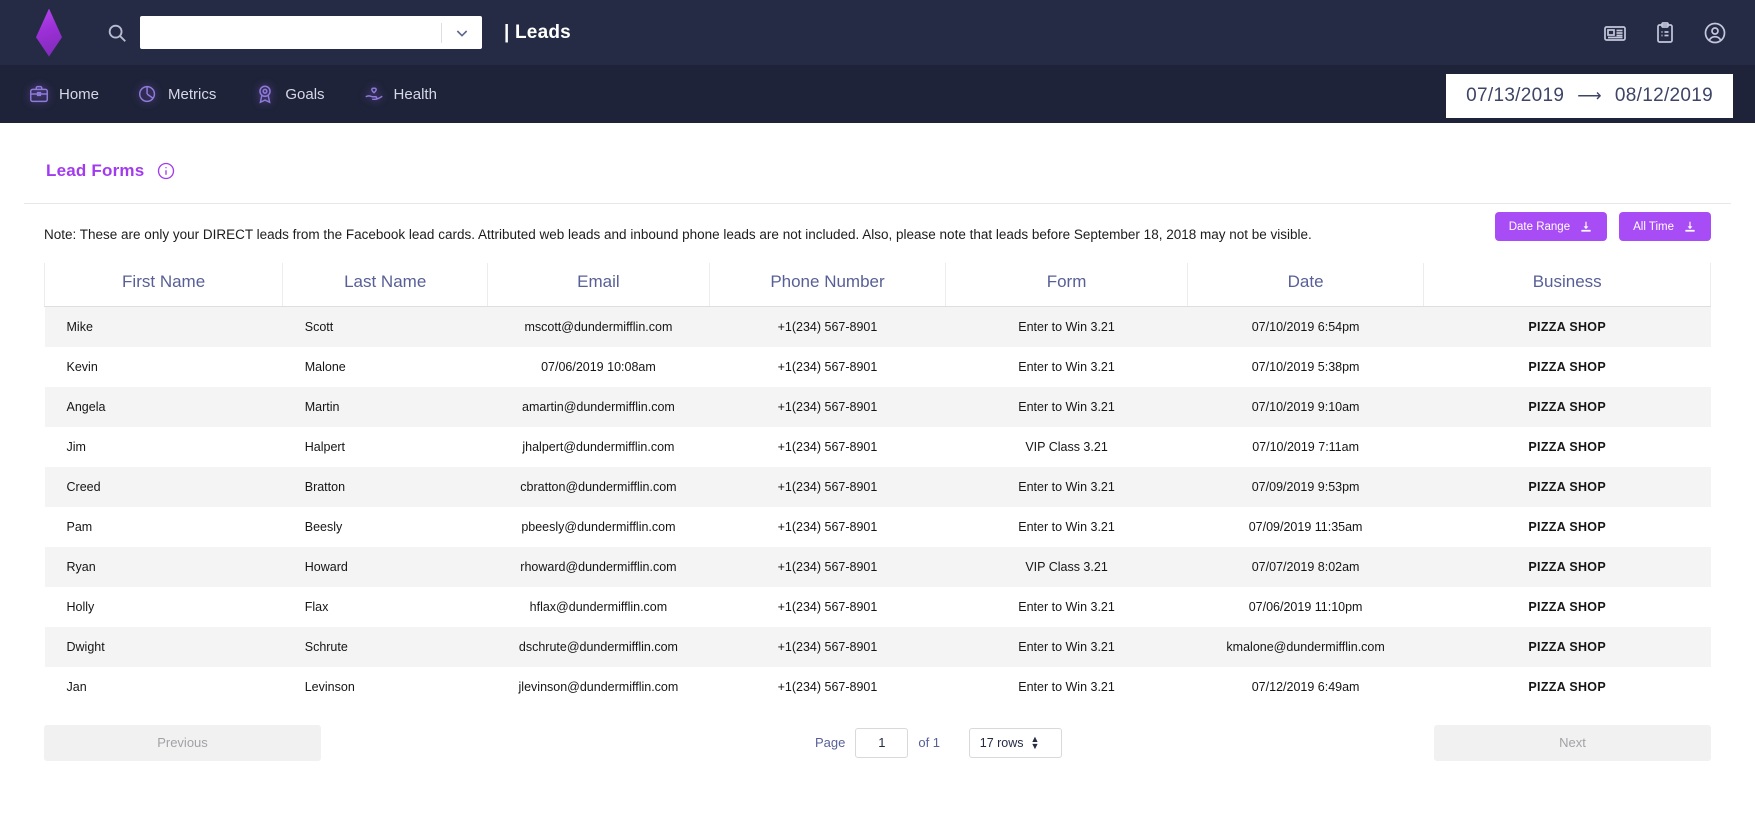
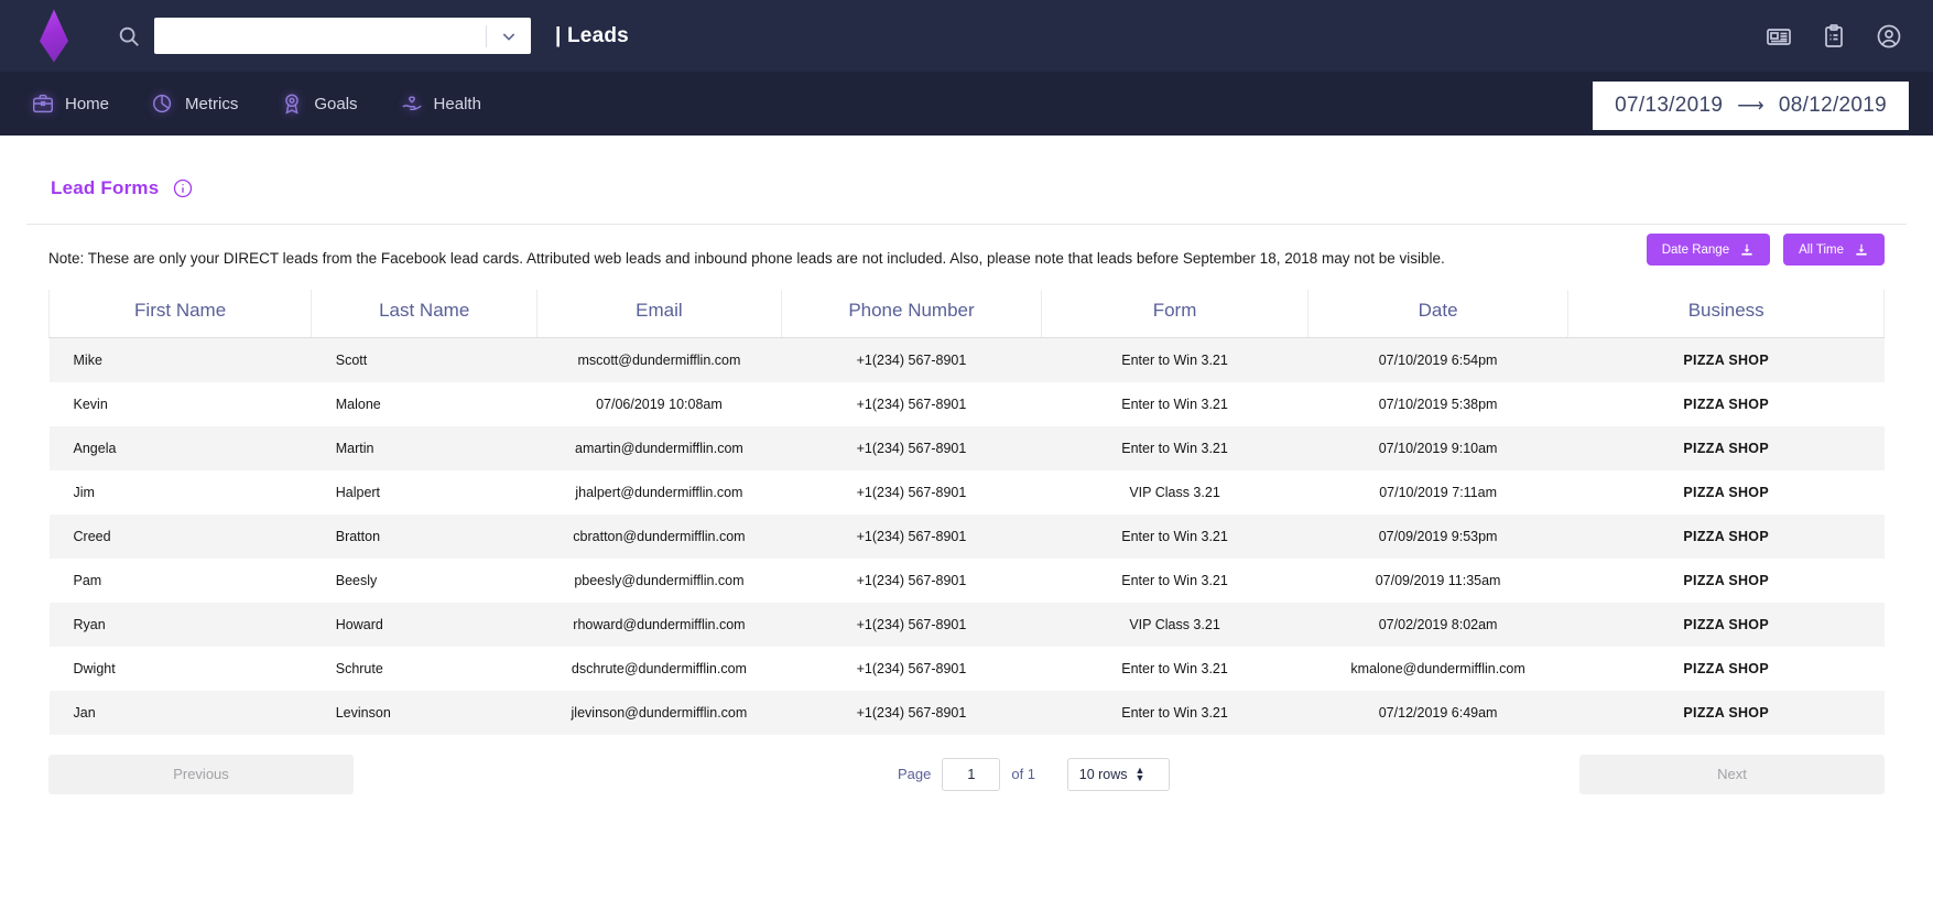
  | Leads
  Home
  Metrics
  Goals
  Health
  07/13/2019
  ⟶
  08/12/2019
  Lead Forms
  Note: These are only your DIRECT leads from the Facebook lead cards. Attributed web leads and inbound phone leads are not included. Also, please note that leads before September 18, 2018 may not be visible.
  Date Range
  All Time
  First Name	Last Name	Email	Phone Number	Form	Date	Business
  Mike	Scott	mscott@dundermifflin.com	+1(234) 567-8901	Enter to Win 3.21	07/10/2019 6:54pm	PIZZA SHOP
  Kevin	Malone	07/06/2019 10:08am	+1(234) 567-8901	Enter to Win 3.21	07/10/2019 5:38pm	PIZZA SHOP
  Angela	Martin	amartin@dundermifflin.com	+1(234) 567-8901	Enter to Win 3.21	07/10/2019 9:10am	PIZZA SHOP
  Jim	Halpert	jhalpert@dundermifflin.com	+1(234) 567-8901	VIP Class 3.21	07/10/2019 7:11am	PIZZA SHOP
  Creed	Bratton	cbratton@dundermifflin.com	+1(234) 567-8901	Enter to Win 3.21	07/09/2019 9:53pm	PIZZA SHOP
  Pam	Beesly	pbeesly@dundermifflin.com	+1(234) 567-8901	Enter to Win 3.21	07/09/2019 11:35am	PIZZA SHOP
- Ryan	Howard	rhoward@dundermifflin.com	+1(234) 567-8901	VIP Class 3.21	07/07/2019 8:02am	PIZZA SHOP
+ Ryan	Howard	rhoward@dundermifflin.com	+1(234) 567-8901	VIP Class 3.21	07/02/2019 8:02am	PIZZA SHOP
- Holly	Flax	hflax@dundermifflin.com	+1(234) 567-8901	Enter to Win 3.21	07/06/2019 11:10pm	PIZZA SHOP
  Dwight	Schrute	dschrute@dundermifflin.com	+1(234) 567-8901	Enter to Win 3.21	kmalone@dundermifflin.com	PIZZA SHOP
  Jan	Levinson	jlevinson@dundermifflin.com	+1(234) 567-8901	Enter to Win 3.21	07/12/2019 6:49am	PIZZA SHOP
  Previous
  Page
  1
  of 1
- 17 rows
+ 10 rows
  ▲
  ▼
  Next
